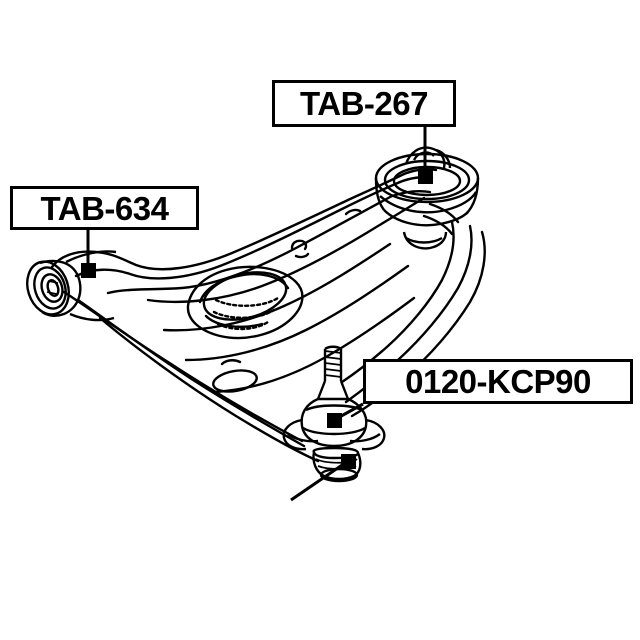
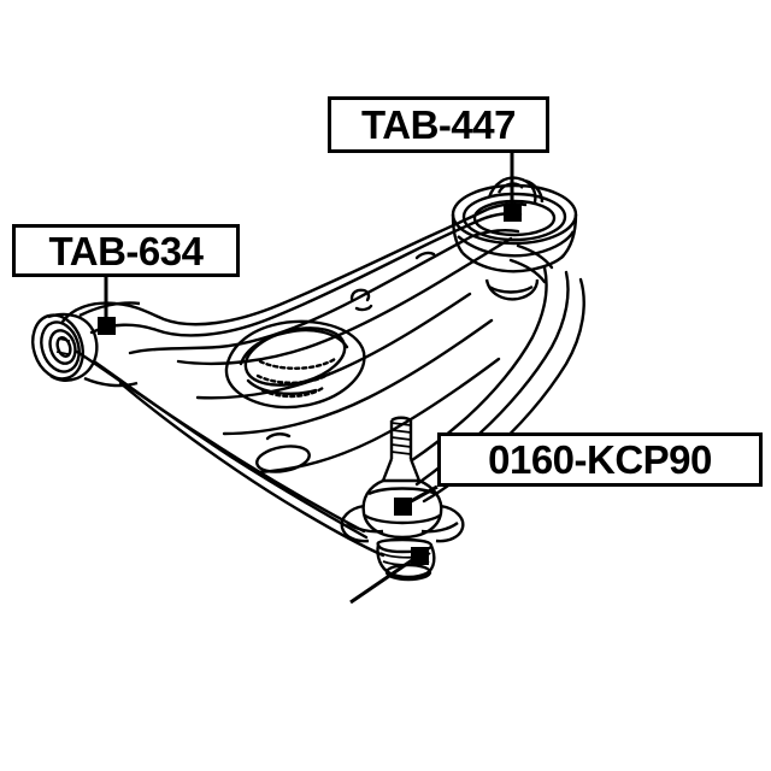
  TAB-634
- TAB-267
+ TAB-447
- 0120-KCP90
+ 0160-KCP90
